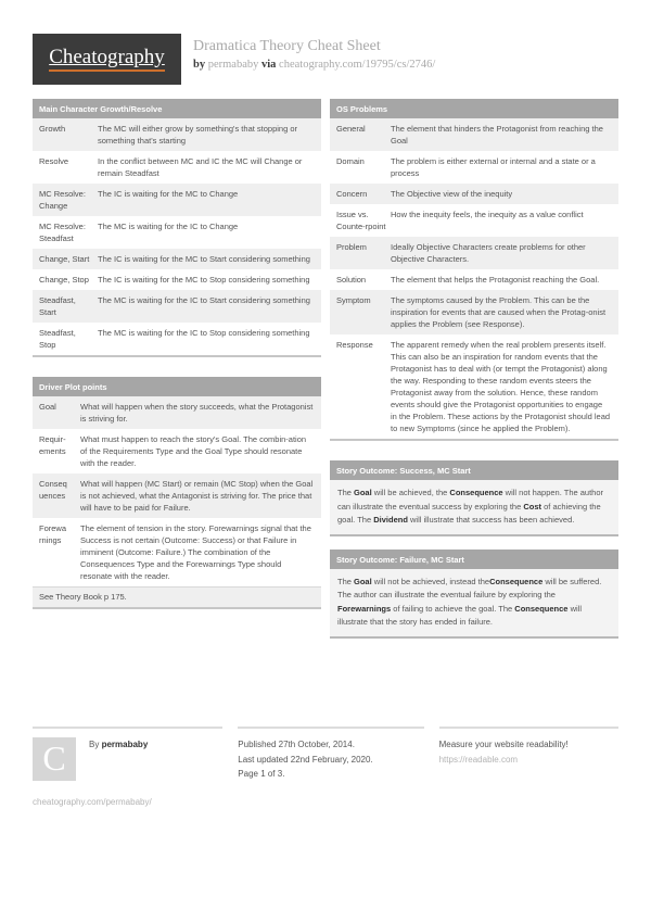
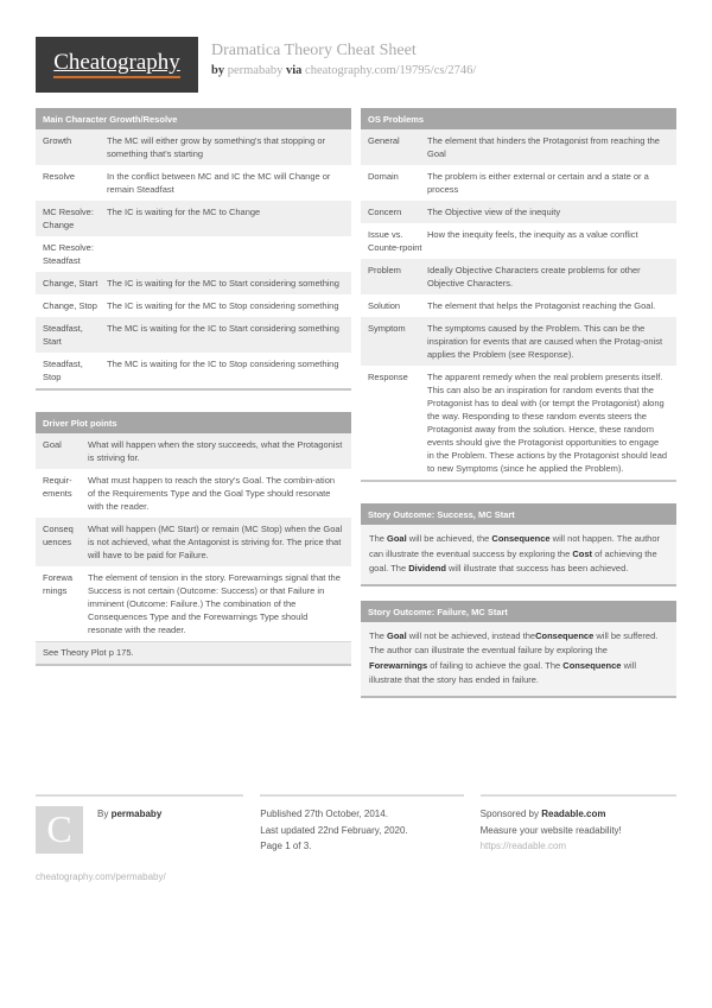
  Cheatography
  Dramatica Theory Cheat Sheet
  by permababy via cheatography.com/19795/cs/2746/
  Main Character Growth/Resolve
  Growth
  The MC will either grow by something's that stopping or something that's starting
  Resolve
  In the conflict between MC and IC the MC will Change or remain Steadfast
  MC Resolve: Change
  The IC is waiting for the MC to Change
  MC Resolve: Steadfast
- The MC is waiting for the IC to Change
  Change, Start
  The IC is waiting for the MC to Start considering something
  Change, Stop
  The IC is waiting for the MC to Stop considering something
  Steadfast, Start
  The MC is waiting for the IC to Start considering something
  Steadfast, Stop
  The MC is waiting for the IC to Stop considering something
  Driver Plot points
  Goal
  What will happen when the story succeeds, what the Protagonist is striving for.
  Requir-ements
  What must happen to reach the story's Goal. The combin-ation of the Requirements Type and the Goal Type should resonate with the reader.
  Conseq​uences
  What will happen (MC Start) or remain (MC Stop) when the Goal is not achieved, what the Antagonist is striving for. The price that will have to be paid for Failure.
  Forewa​rnings
  The element of tension in the story. Forewarnings signal that the Success is not certain (Outcome: Success) or that Failure in imminent (Outcome: Failure.) The combination of the Consequences Type and the Forewarnings Type should resonate with the reader.
- See Theory Book p 175.
+ See Theory Plot p 175.
  OS Problems
  General
  The element that hinders the Protagonist from reaching the Goal
  Domain
- The problem is either external or internal and a state or a process
+ The problem is either external or certain and a state or a process
  Concern
  The Objective view of the inequity
  Issue vs. Counte-rpoint
  How the inequity feels, the inequity as a value conflict
  Problem
  Ideally Objective Characters create problems for other Objective Characters.
  Solution
  The element that helps the Protagonist reaching the Goal.
  Symptom
  The symptoms caused by the Problem. This can be the inspiration for events that are caused when the Protag-onist applies the Problem (see Response).
  Response
  The apparent remedy when the real problem presents itself. This can also be an inspiration for random events that the Protagonist has to deal with (or tempt the Protagonist) along the way. Responding to these random events steers the Protagonist away from the solution. Hence, these random events should give the Protagonist opportunities to engage in the Problem. These actions by the Protagonist should lead to new Symptoms (since he applied the Problem).
  Story Outcome: Success, MC Start
  The Goal will be achieved, the Consequence will not happen. The author can illustrate the eventual success by exploring the Cost of achieving the goal. The Dividend will illustrate that success has been achieved.
  Story Outcome: Failure, MC Start
  The Goal will not be achieved, instead theConsequence will be suffered. The author can illustrate the eventual failure by exploring the Forewarnings of failing to achieve the goal. The Consequence will illustrate that the story has ended in failure.
  C
  By permababy
  cheatography.com/permababy/
  Published 27th October, 2014.
  Last updated 22nd February, 2020.
  Page 1 of 3.
+ Sponsored by Readable.com
  Measure your website readability!
  https://readable.com
